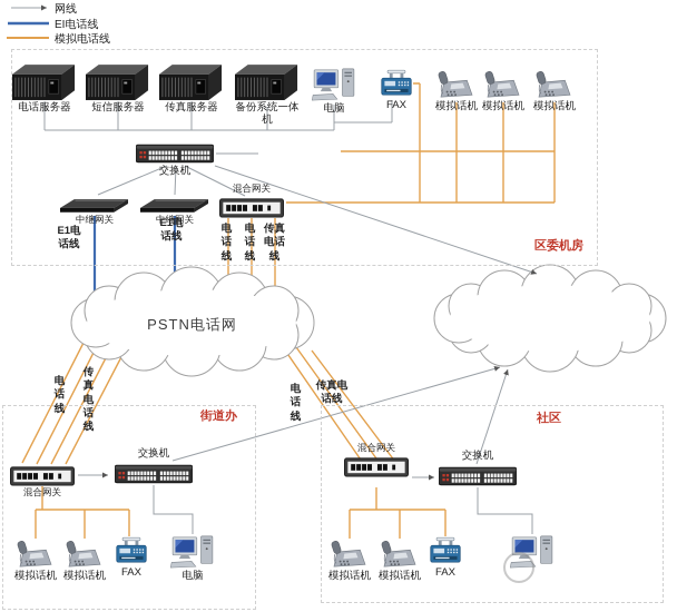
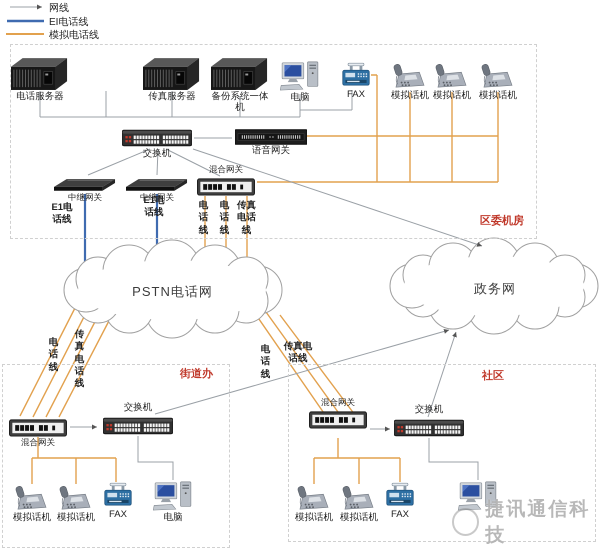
  网线
  EI电话线
  模拟电话线
  区委机房
  街道办
  社区
  电话服务器
- 短信服务器
  传真服务器
  备份系统一体机
  电脑
  FAX
  模拟话机
  模拟话机
  模拟话机
  交换机
+ 语音网关
  中继网关
  中继网关
  混合网关
  E1电话线
  E1电话线
  电话线
  电话线
  传真电话线
  PSTN电话网
+ 政务网
  电话线
  传真电话线
  电话线
  传真电话线
  混合网关
  交换机
  模拟话机
  模拟话机
  FAX
  电脑
  混合网关
  交换机
  模拟话机
  模拟话机
  FAX
+ 捷讯通信科技
